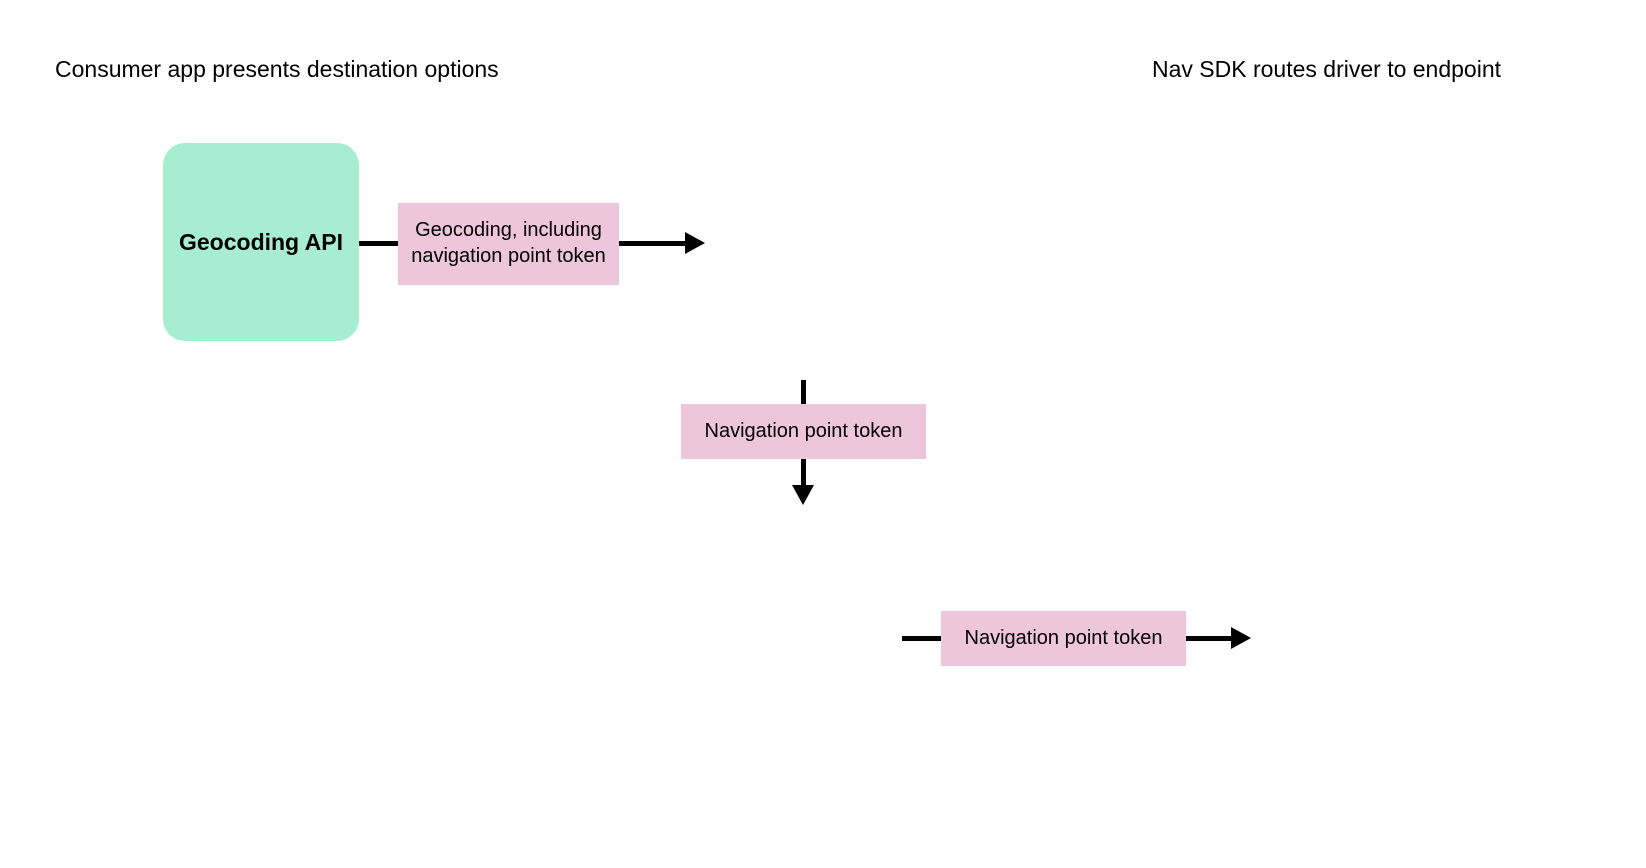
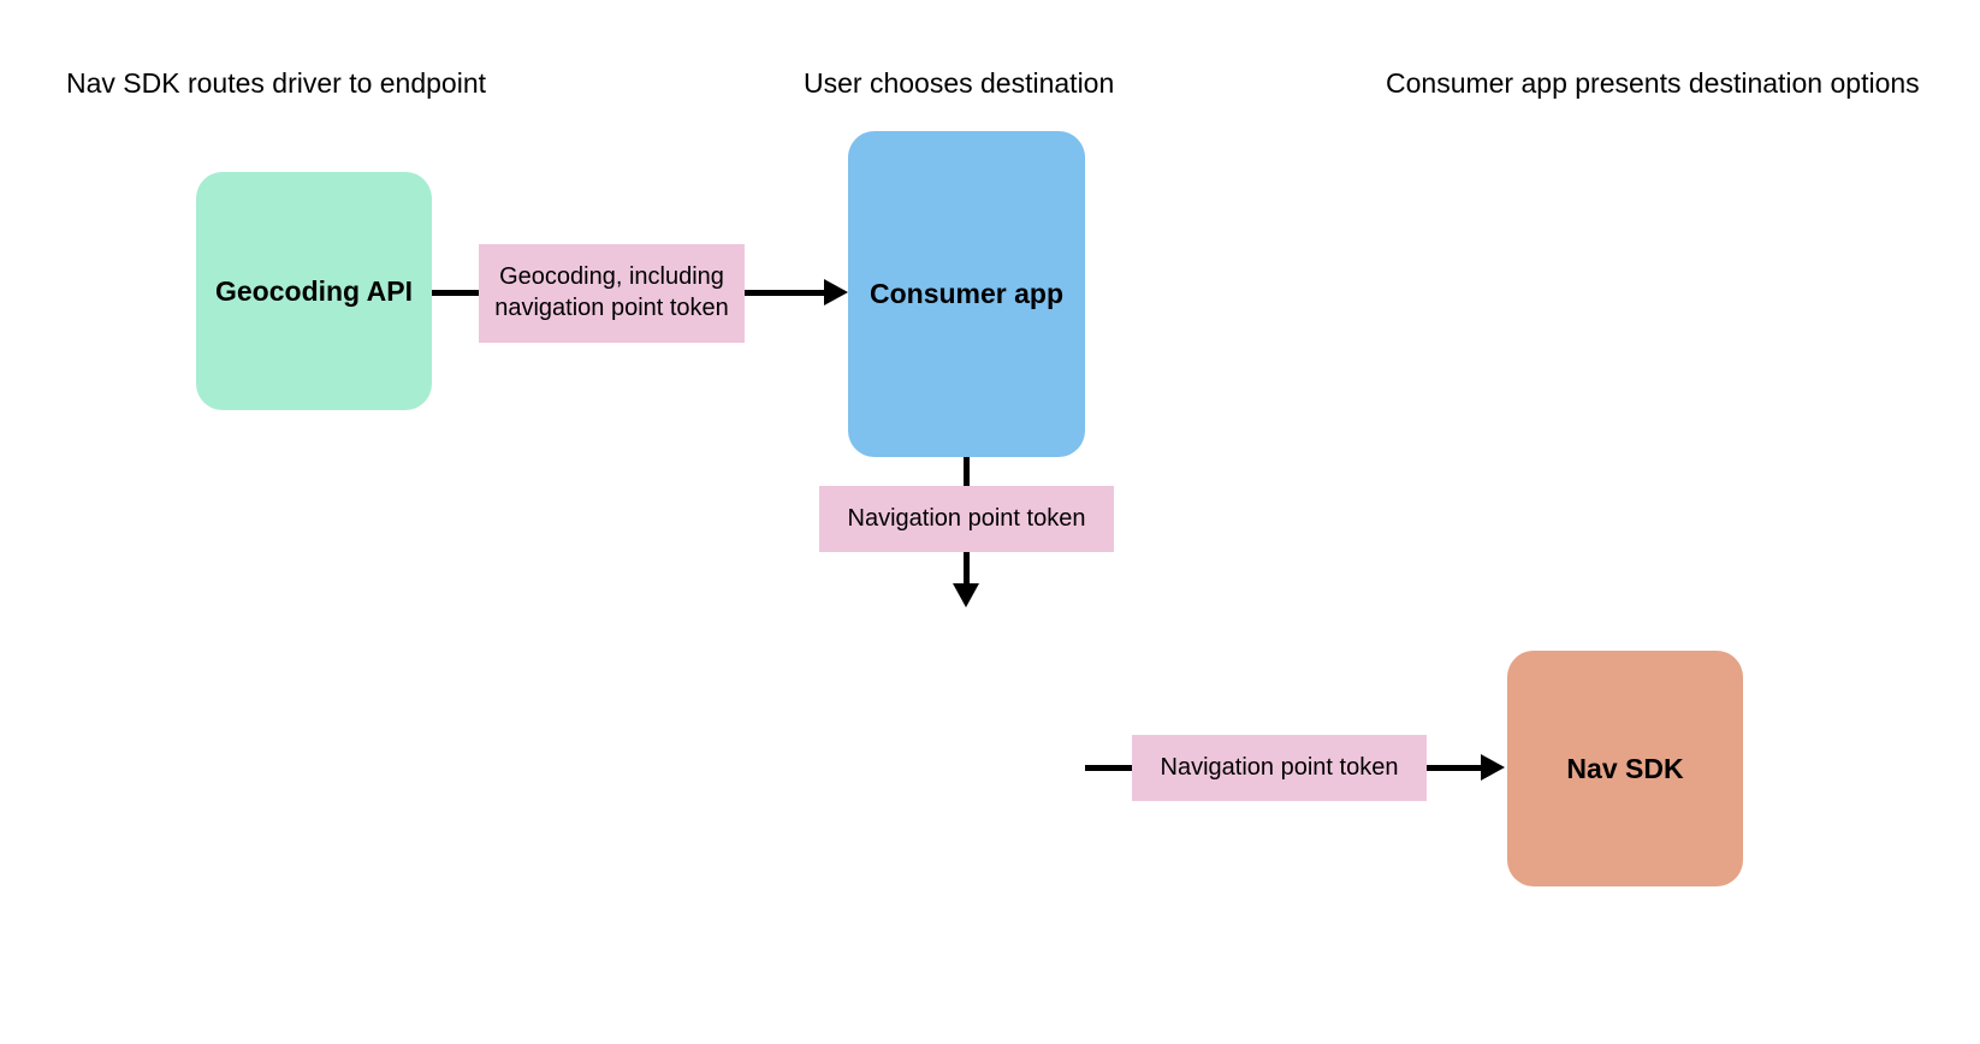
- Consumer app presents destination options
+ Nav SDK routes driver to endpoint
+ User chooses destination
- Nav SDK routes driver to endpoint
+ Consumer app presents destination options
  Geocoding API
+ Consumer app
+ Nav SDK
  Geocoding, including navigation point token
  Navigation point token
  Navigation point token
